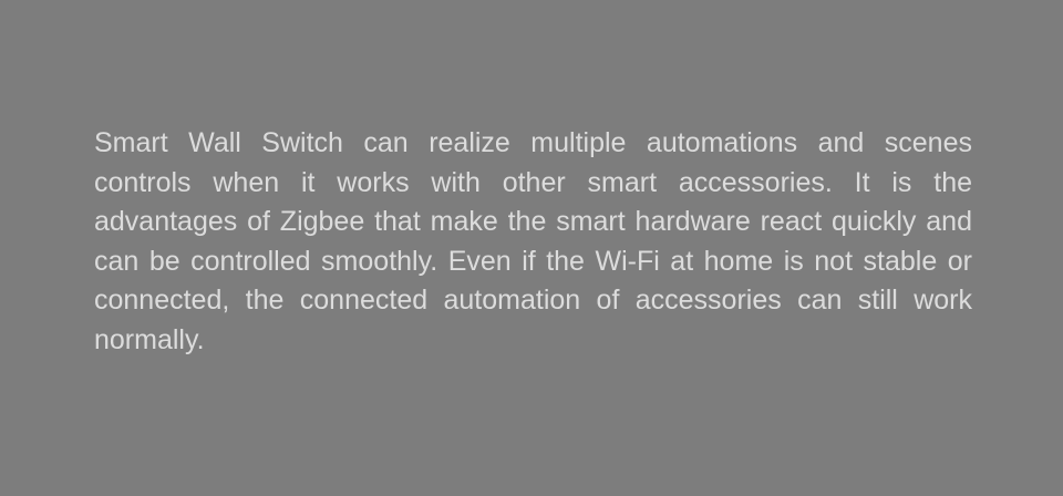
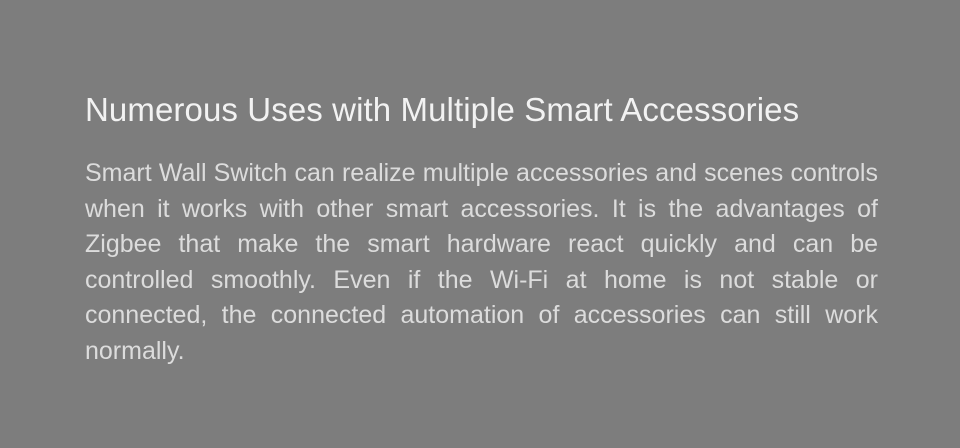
+ Numerous Uses with Multiple Smart Accessories
- Smart Wall Switch can realize multiple automations and scenes controls when it works with other smart accessories. It is the advantages of Zigbee that make the smart hardware react quickly and can be controlled smoothly. Even if the Wi-Fi at home is not stable or connected, the connected automation of accessories can still work normally.
+ Smart Wall Switch can realize multiple accessories and scenes controls when it works with other smart accessories. It is the advantages of Zigbee that make the smart hardware react quickly and can be controlled smoothly. Even if the Wi-Fi at home is not stable or connected, the connected automation of accessories can still work normally.
